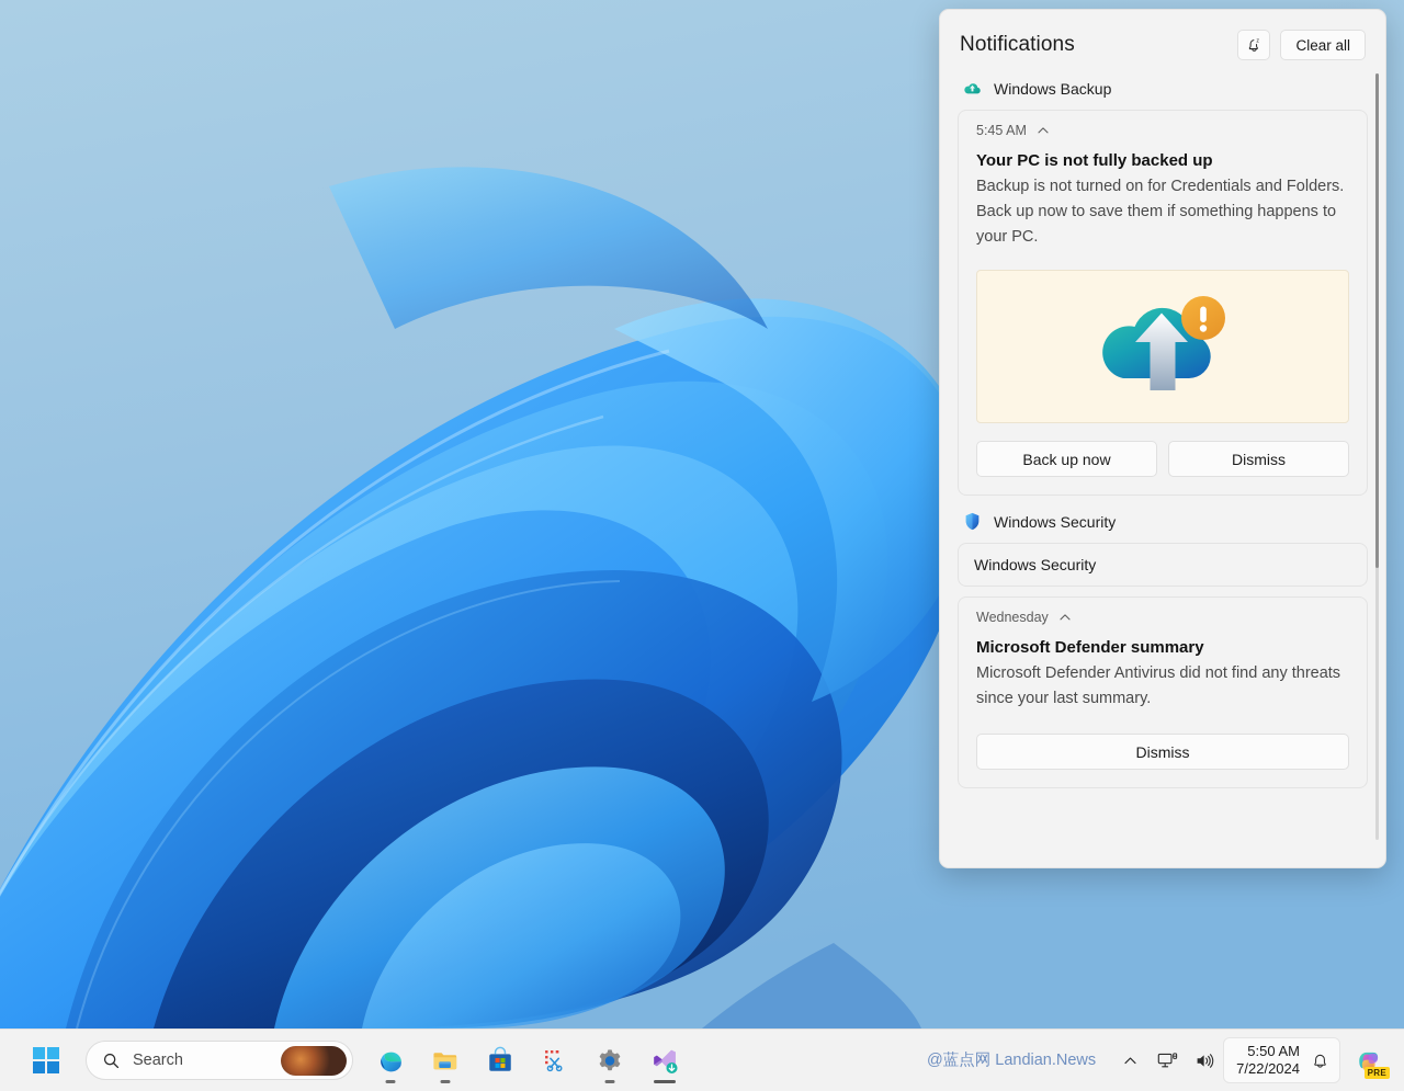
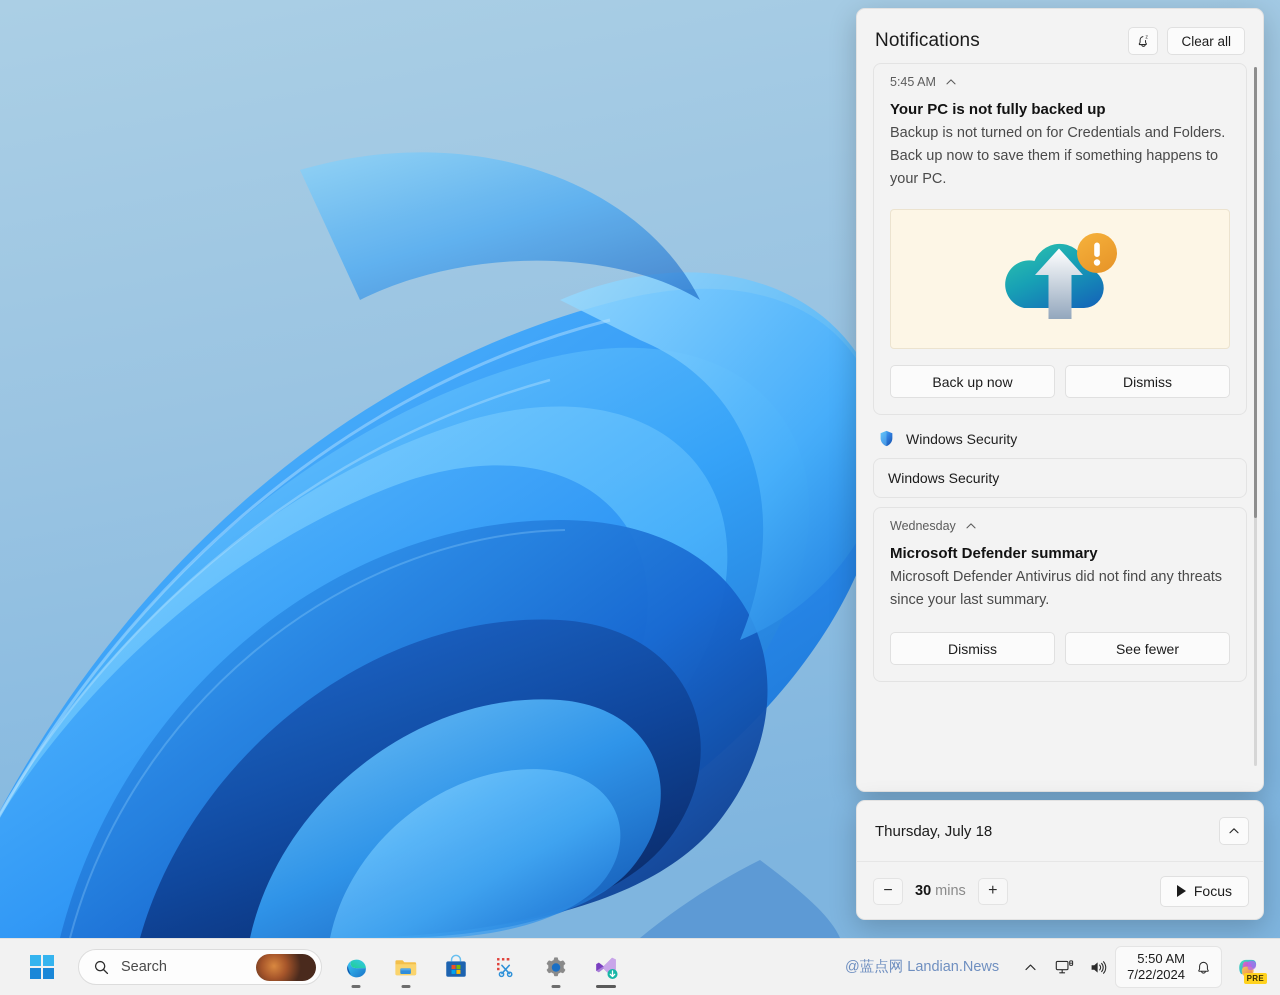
  Notifications
  Clear all
- Windows Backup
  5:45 AM
  Your PC is not fully backed up
  Backup is not turned on for Credentials and Folders. Back up now to save them if something happens to your PC.
  Back up now
  Dismiss
  Windows Security
  Windows Security
  Wednesday
  Microsoft Defender summary
  Microsoft Defender Antivirus did not find any threats since your last summary.
  Dismiss
+ See fewer
+ Thursday, July 18
+ −
+ 30 mins
+ +
+ Focus
  Search
  @蓝点网 Landian.News
  5:50 AM
  7/22/2024
  PRE
